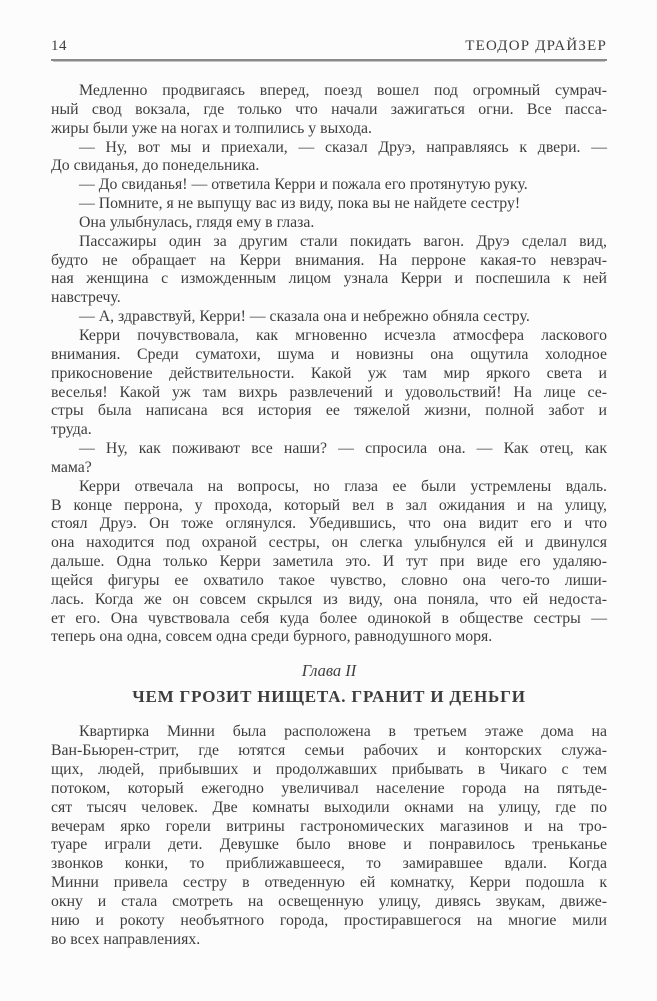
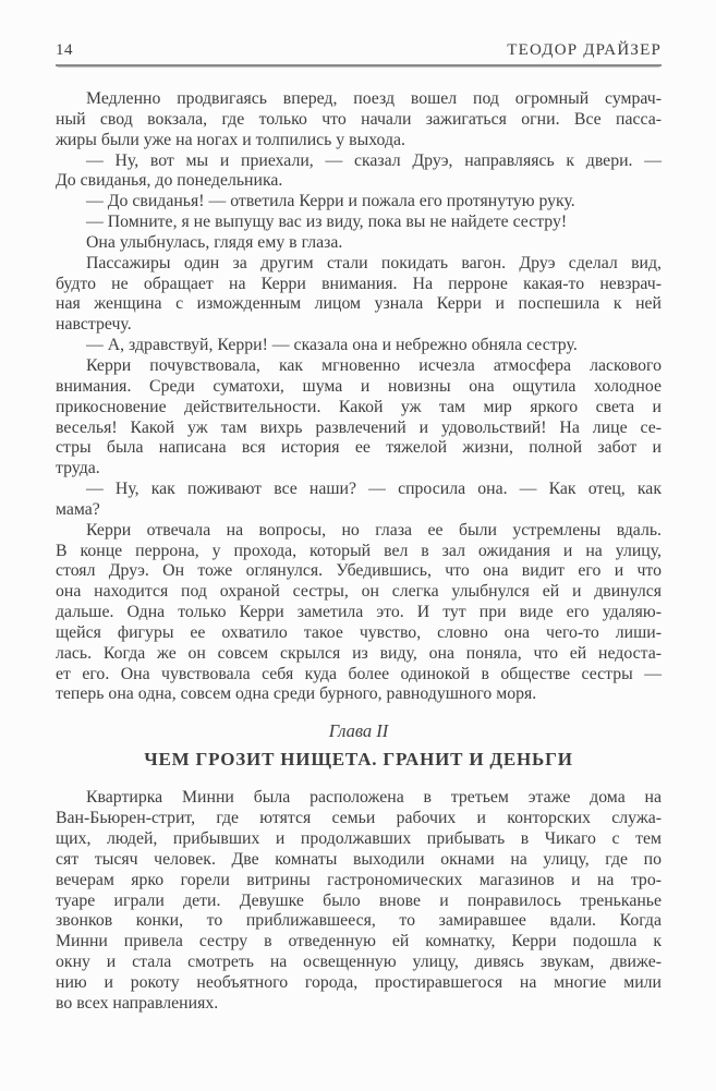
  14
  ТЕОДОР ДРАЙЗЕР
  Медленно продвигаясь вперед, поезд вошел под огромный сумрач-
  ный свод вокзала, где только что начали зажигаться огни. Все пасса-
  жиры были уже на ногах и толпились у выхода.
  — Ну, вот мы и приехали, — сказал Друэ, направляясь к двери. —
  До свиданья, до понедельника.
  — До свиданья! — ответила Керри и пожала его протянутую руку.
  — Помните, я не выпущу вас из виду, пока вы не найдете сестру!
  Она улыбнулась, глядя ему в глаза.
  Пассажиры один за другим стали покидать вагон. Друэ сделал вид,
  будто не обращает на Керри внимания. На перроне какая-то невзрач-
  ная женщина с изможденным лицом узнала Керри и поспешила к ней
  навстречу.
  — А, здравствуй, Керри! — сказала она и небрежно обняла сестру.
  Керри почувствовала, как мгновенно исчезла атмосфера ласкового
  внимания. Среди суматохи, шума и новизны она ощутила холодное
  прикосновение действительности. Какой уж там мир яркого света и
  веселья! Какой уж там вихрь развлечений и удовольствий! На лице се-
  стры была написана вся история ее тяжелой жизни, полной забот и
  труда.
  — Ну, как поживают все наши? — спросила она. — Как отец, как
  мама?
  Керри отвечала на вопросы, но глаза ее были устремлены вдаль.
  В конце перрона, у прохода, который вел в зал ожидания и на улицу,
  стоял Друэ. Он тоже оглянулся. Убедившись, что она видит его и что
  она находится под охраной сестры, он слегка улыбнулся ей и двинулся
  дальше. Одна только Керри заметила это. И тут при виде его удаляю-
  щейся фигуры ее охватило такое чувство, словно она чего-то лиши-
  лась. Когда же он совсем скрылся из виду, она поняла, что ей недоста-
  ет его. Она чувствовала себя куда более одинокой в обществе сестры —
  теперь она одна, совсем одна среди бурного, равнодушного моря.
  Глава II
  ЧЕМ ГРОЗИТ НИЩЕТА. ГРАНИТ И ДЕНЬГИ
  Квартирка Минни была расположена в третьем этаже дома на
  Ван-Бьюрен-стрит, где ютятся семьи рабочих и конторских служа-
  щих, людей, прибывших и продолжавших прибывать в Чикаго с тем
- потоком, который ежегодно увеличивал население города на пятьде-
  сят тысяч человек. Две комнаты выходили окнами на улицу, где по
  вечерам ярко горели витрины гастрономических магазинов и на тро-
  туаре играли дети. Девушке было внове и понравилось треньканье
  звонков конки, то приближавшееся, то замиравшее вдали. Когда
  Минни привела сестру в отведенную ей комнатку, Керри подошла к
  окну и стала смотреть на освещенную улицу, дивясь звукам, движе-
  нию и рокоту необъятного города, простиравшегося на многие мили
  во всех направлениях.
